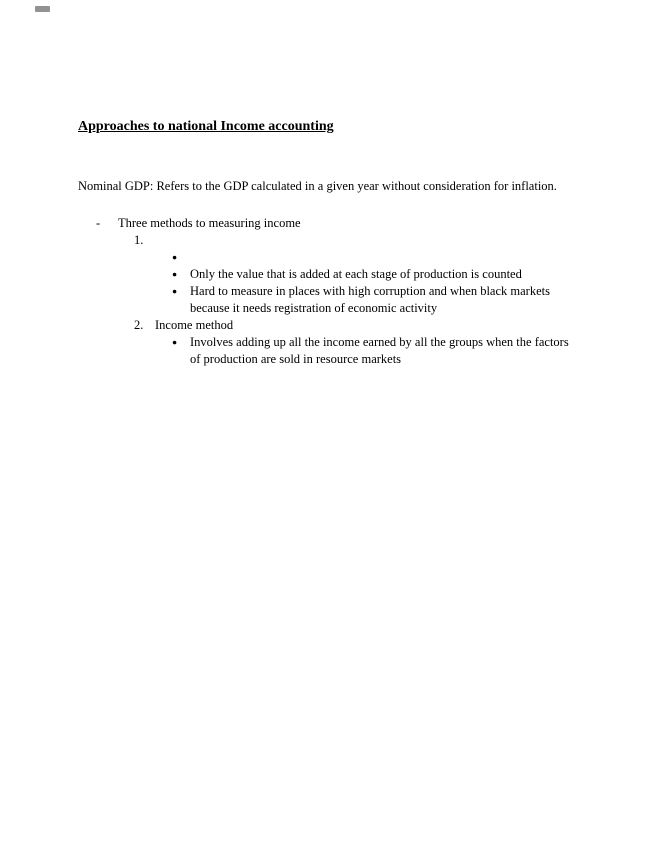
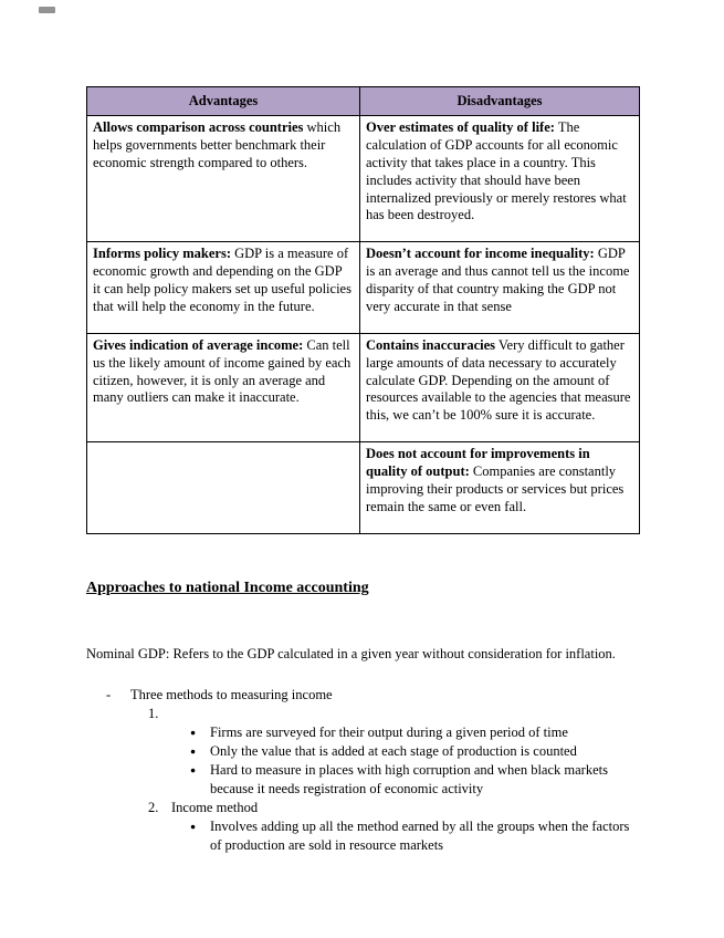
+ Advantages	Disadvantages
+ Allows comparison across countries which helps governments better benchmark their economic strength compared to others.	Over estimates of quality of life: The calculation of GDP accounts for all economic activity that takes place in a country. This includes activity that should have been internalized previously or merely restores what has been destroyed.
+ Informs policy makers: GDP is a measure of economic growth and depending on the GDP it can help policy makers set up useful policies that will help the economy in the future.	Doesn’t account for income inequality: GDP is an average and thus cannot tell us the income disparity of that country making the GDP not very accurate in that sense
+ Gives indication of average income: Can tell us the likely amount of income gained by each citizen, however, it is only an average and many outliers can make it inaccurate.	Contains inaccuracies Very difficult to gather large amounts of data necessary to accurately calculate GDP. Depending on the amount of resources available to the agencies that measure this, we can’t be 100% sure it is accurate.
+ 	Does not account for improvements in quality of output: Companies are constantly improving their products or services but prices remain the same or even fall.
  Approaches to national Income accounting
  Nominal GDP: Refers to the GDP calculated in a given year without consideration for inflation.
  -
  Three methods to measuring income
  1.
  ●
+ Firms are surveyed for their output during a given period of time
  ●
  Only the value that is added at each stage of production is counted
  ●
  Hard to measure in places with high corruption and when black markets because it needs registration of economic activity
  2.
  Income method
  ●
- Involves adding up all the income earned by all the groups when the factors of production are sold in resource markets
+ Involves adding up all the method earned by all the groups when the factors of production are sold in resource markets
